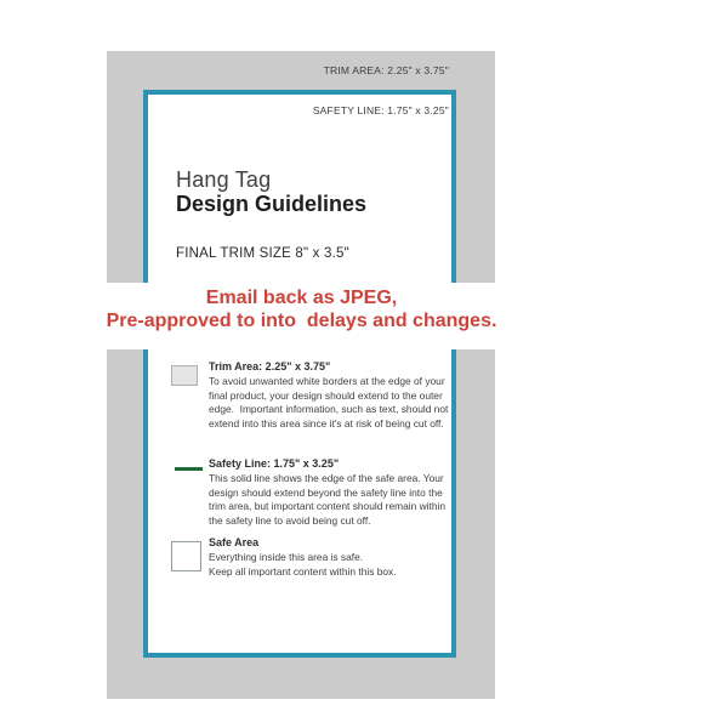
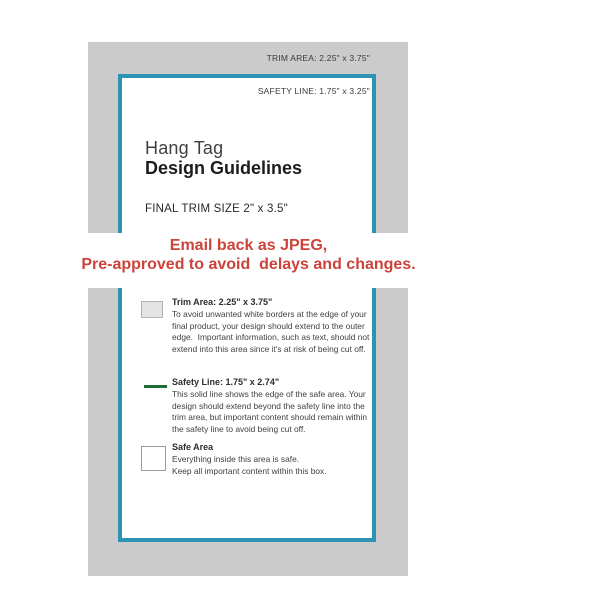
  TRIM AREA: 2.25" x 3.75"
  SAFETY LINE: 1.75" x 3.25"
  Hang Tag
  Design Guidelines
- FINAL TRIM SIZE 8" x 3.5"
+ FINAL TRIM SIZE 2" x 3.5"
  Email back as JPEG,
- Pre-approved to into delays and changes.
+ Pre-approved to avoid delays and changes.
  Trim Area: 2.25" x 3.75"
  To avoid unwanted white borders at the edge of your final product, your design should extend to the outer edge. Important information, such as text, should not extend into this area since it's at risk of being cut off.
- Safety Line: 1.75" x 3.25"
+ Safety Line: 1.75" x 2.74"
  This solid line shows the edge of the safe area. Your design should extend beyond the safety line into the trim area, but important content should remain within the safety line to avoid being cut off.
  Safe Area
  Everything inside this area is safe.
  Keep all important content within this box.
